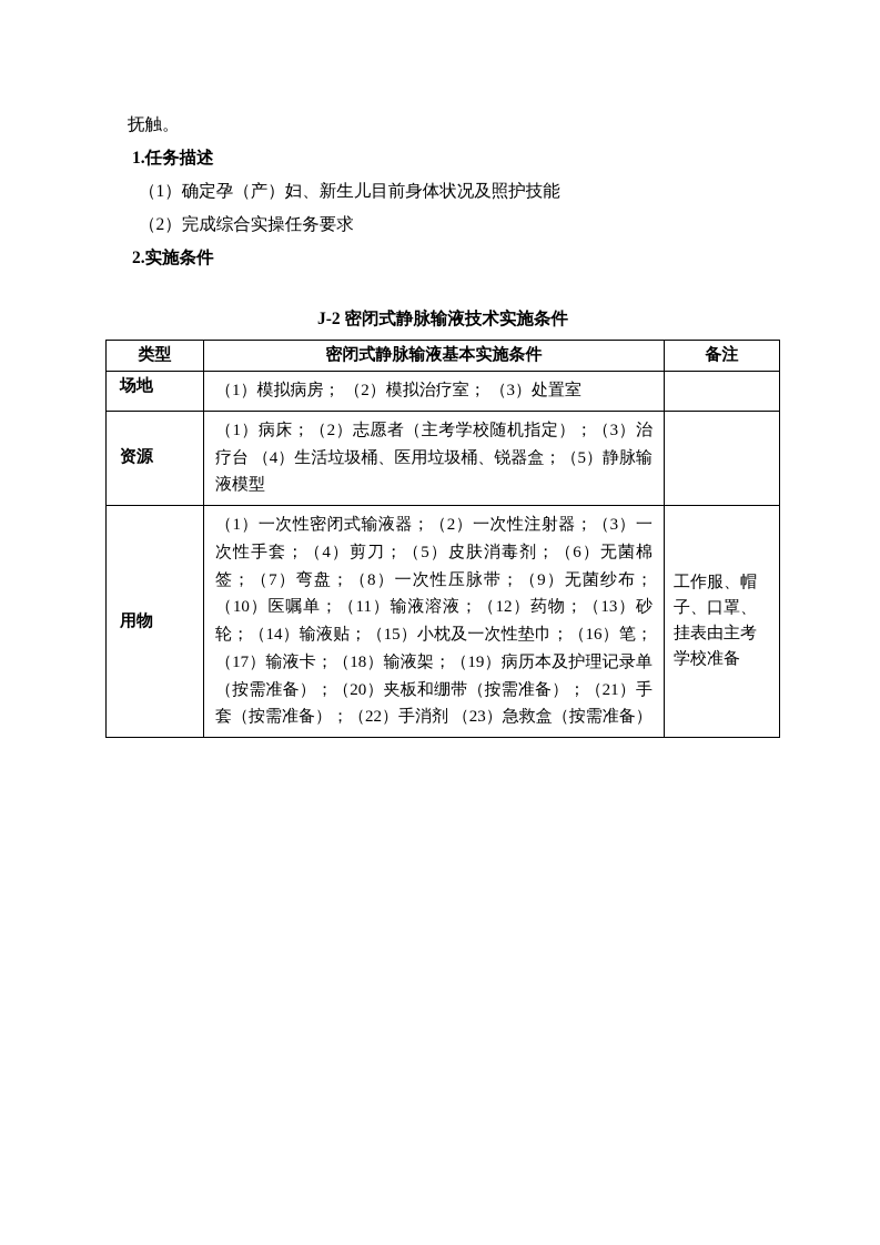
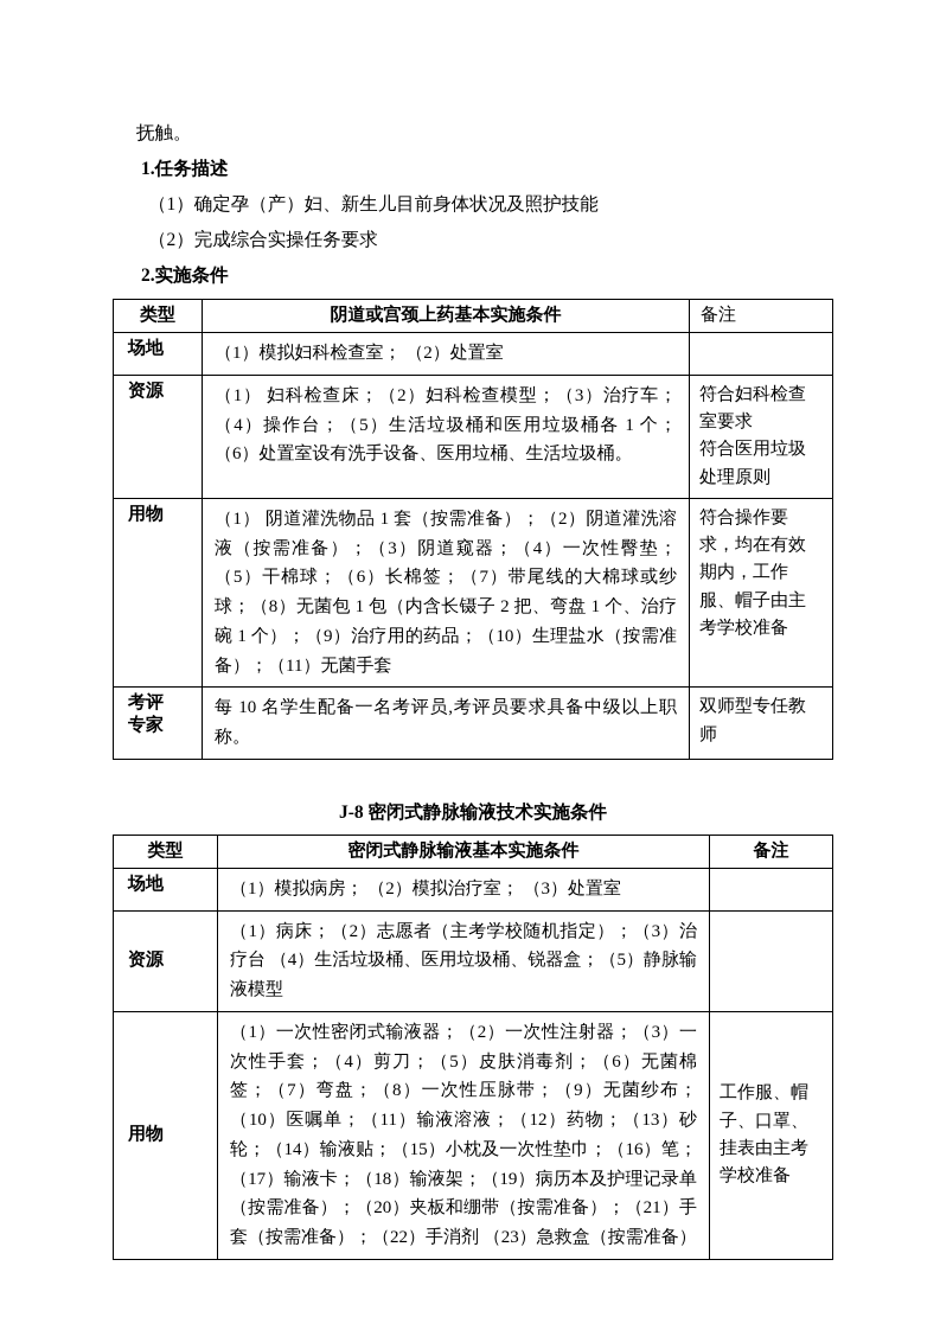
  抚触。
  1.任务描述
  （1）确定孕（产）妇、新生儿目前身体状况及照护技能
  （2）完成综合实操任务要求
  2.实施条件
+ 类型	阴道或宫颈上药基本实施条件	备注
+ 场地	（1）模拟妇科检查室； （2）处置室
+ 资源	（1） 妇科检查床；（2）妇科检查模型；（3）治疗车；（4）操作台；（5）生活垃圾桶和医用垃圾桶各 1 个；（6）处置室设有洗手设备、医用垃桶、生活垃圾桶。	符合妇科检查室要求 符合医用垃圾处理原则
+ 用物	（1） 阴道灌洗物品 1 套（按需准备）；（2）阴道灌洗溶液（按需准备）；（3）阴道窥器；（4）一次性臀垫；（5）干棉球；（6）长棉签；（7）带尾线的大棉球或纱球；（8）无菌包 1 包（内含长镊子 2 把、弯盘 1 个、治疗碗 1 个）；（9）治疗用的药品；（10）生理盐水（按需准备）；（11）无菌手套	符合操作要求，均在有效期内，工作服、帽子由主考学校准备
+ 考评 专家	每 10 名学生配备一名考评员,考评员要求具备中级以上职称。	双师型专任教师
- J-2 密闭式静脉输液技术实施条件
+ J-8 密闭式静脉输液技术实施条件
  类型	密闭式静脉输液基本实施条件	备注
  场地	（1）模拟病房； （2）模拟治疗室； （3）处置室
  资源	（1）病床；（2）志愿者（主考学校随机指定）；（3）治疗台 （4）生活垃圾桶、医用垃圾桶、锐器盒；（5）静脉输液模型
  用物	（1）一次性密闭式输液器；（2）一次性注射器；（3）一次性手套；（4）剪刀；（5）皮肤消毒剂；（6）无菌棉签；（7）弯盘；（8）一次性压脉带；（9）无菌纱布；（10）医嘱单；（11）输液溶液；（12）药物；（13）砂轮；（14）输液贴；（15）小枕及一次性垫巾；（16）笔；（17）输液卡；（18）输液架；（19）病历本及护理记录单（按需准备）；（20）夹板和绷带（按需准备）；（21）手套（按需准备）；（22）手消剂 （23）急救盒（按需准备）	工作服、帽子、口罩、挂表由主考学校准备
